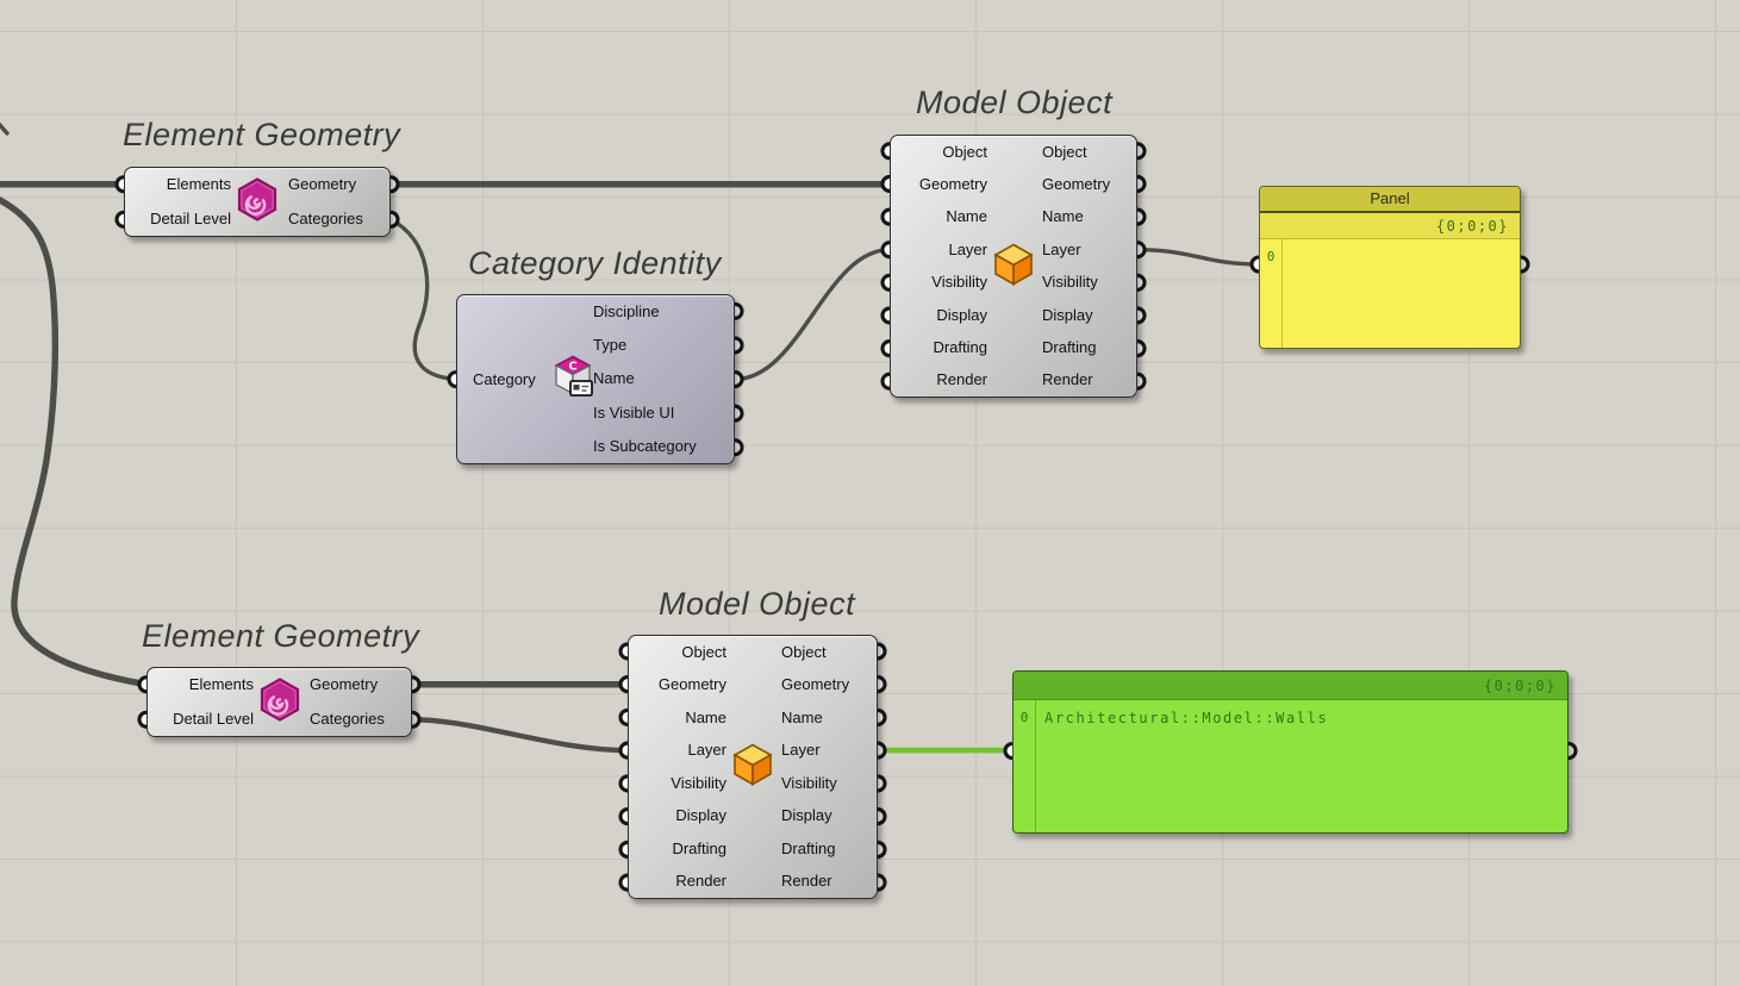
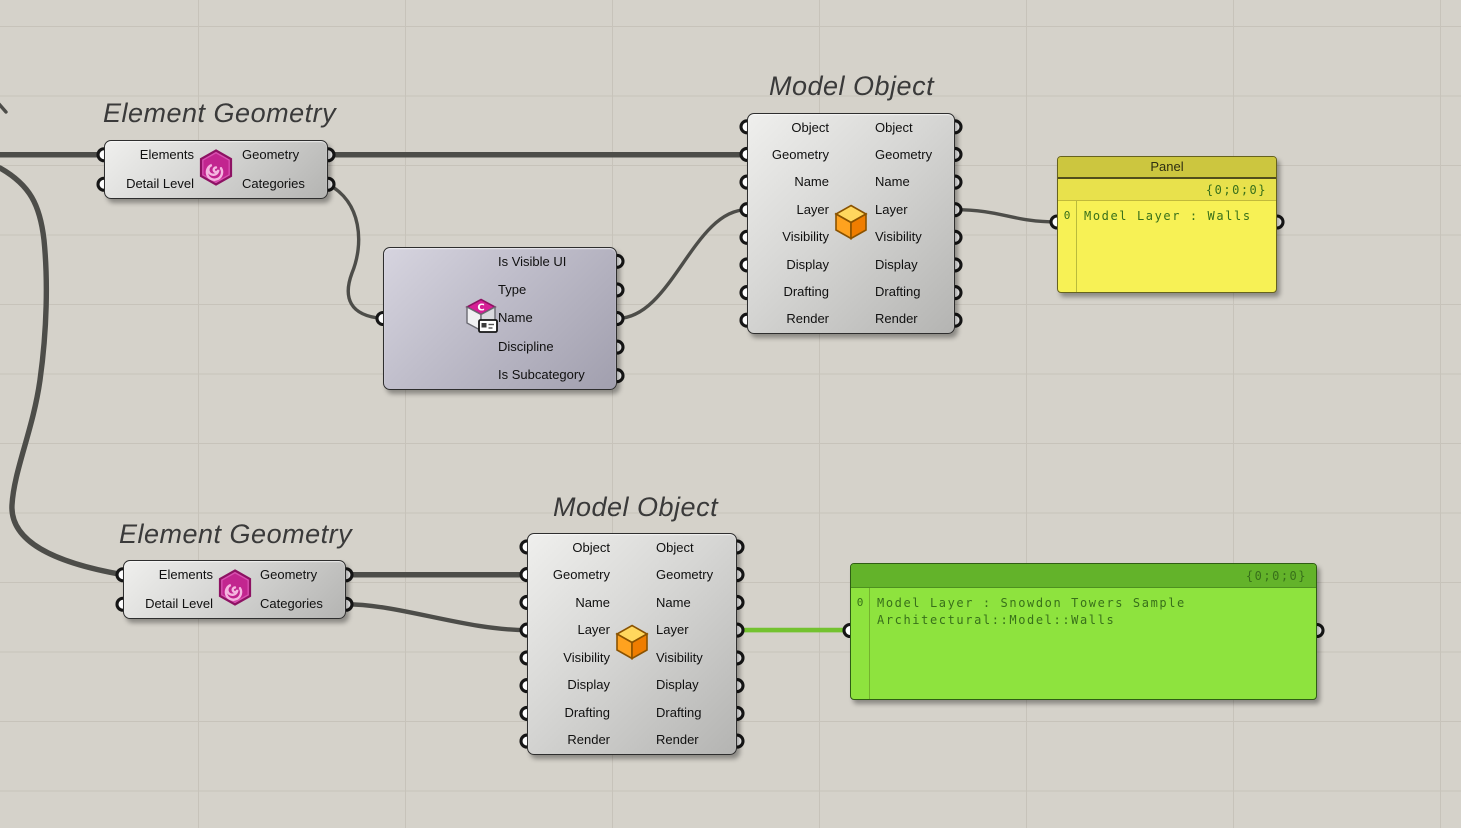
  Element Geometry
- Category Identity
  Model Object
  Element Geometry
  Model Object
  Elements
  Detail Level
  Geometry
  Categories
- Category
  C
- Discipline
+ Is Visible UI
  Type
  Name
- Is Visible UI
+ Discipline
  Is Subcategory
  Object
  Geometry
  Name
  Layer
  Visibility
  Display
  Drafting
  Render
  Object
  Geometry
  Name
  Layer
  Visibility
  Display
  Drafting
  Render
  Elements
  Detail Level
  Geometry
  Categories
  Object
  Geometry
  Name
  Layer
  Visibility
  Display
  Drafting
  Render
  Object
  Geometry
  Name
  Layer
  Visibility
  Display
  Drafting
  Render
  Panel
  {0;0;0}
  0
+ Model Layer : Walls
  {0;0;0}
  0
+ Model Layer : Snowdon Towers Sample
  Architectural::Model::Walls
